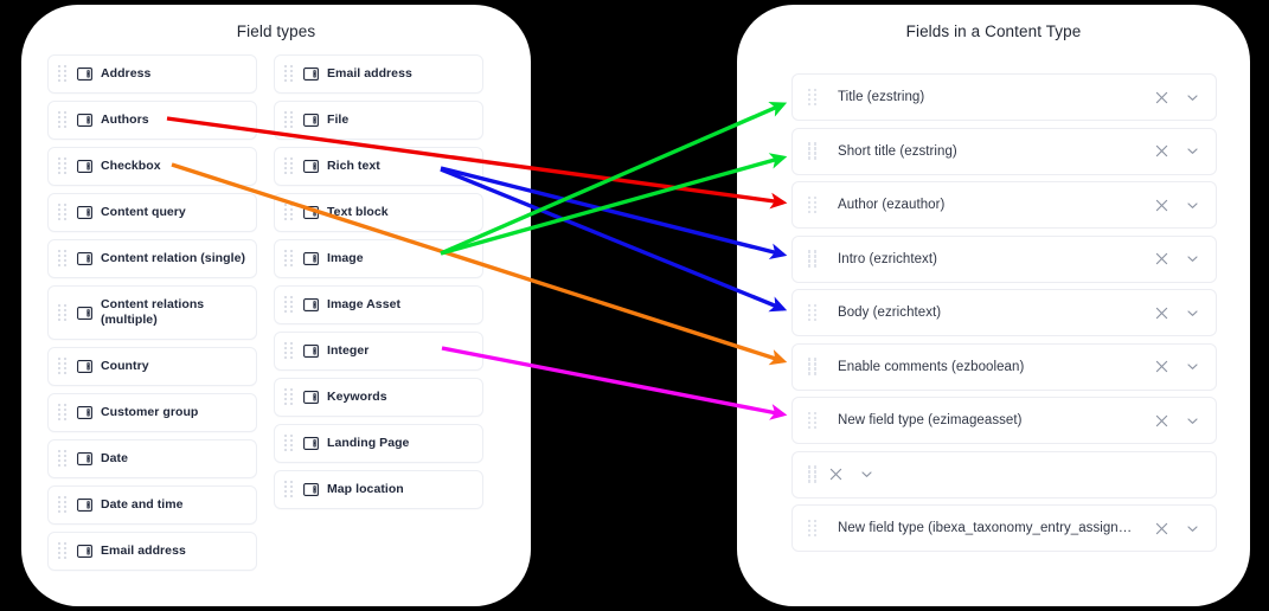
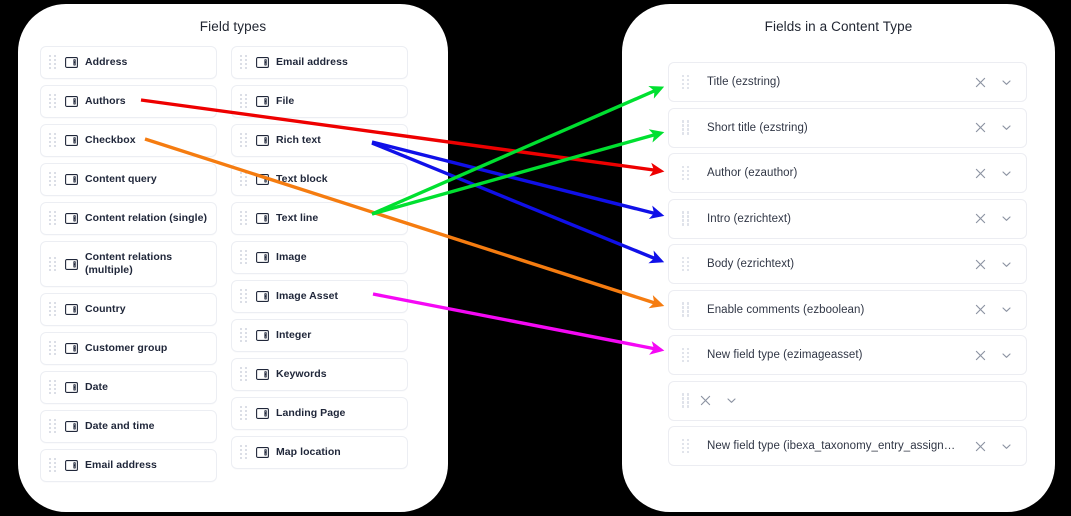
  Field types
  Address
  Authors
  Checkbox
  Content query
  Content relation (single)
  Content relations
  (multiple)
  Country
  Customer group
  Date
  Date and time
  Email address
  Email address
  File
  Rich text
  Text block
+ Text line
  Image
  Image Asset
  Integer
  Keywords
  Landing Page
  Map location
  Fields in a Content Type
  Title (ezstring)
  Short title (ezstring)
  Author (ezauthor)
  Intro (ezrichtext)
  Body (ezrichtext)
  Enable comments (ezboolean)
  New field type (ezimageasset)
  New field type (ibexa_taxonomy_entry_assign…
